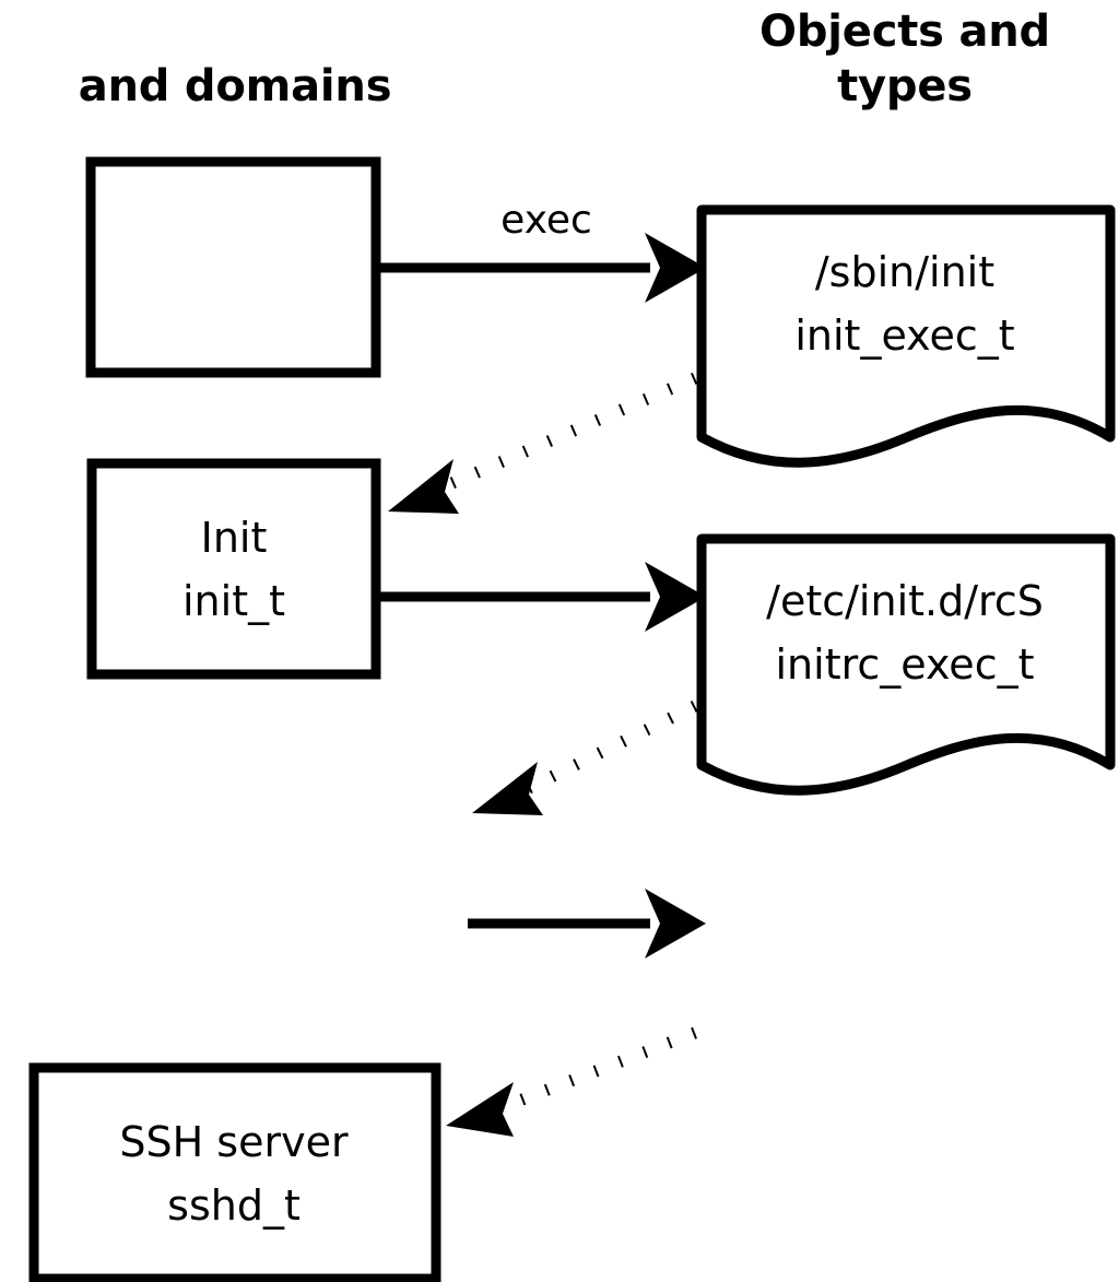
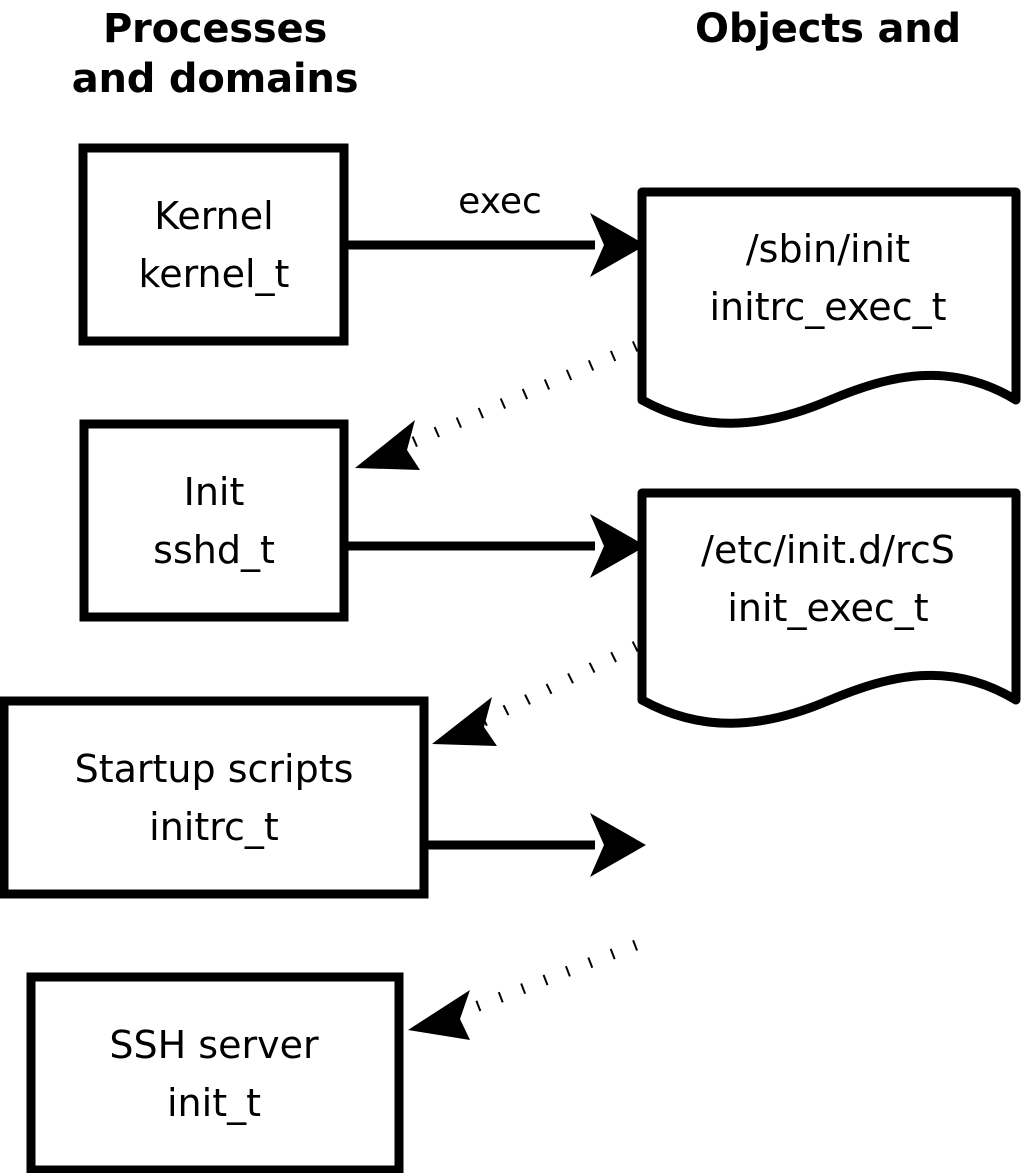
+ Processes
  and domains
  Objects and
- types
  exec
+ Kernel
+ kernel_t
  Init
- init_t
+ sshd_t
+ Startup scripts
+ initrc_t
  SSH server
- sshd_t
+ init_t
  /sbin/init
- init_exec_t
+ initrc_exec_t
  /etc/init.d/rcS
- initrc_exec_t
+ init_exec_t
